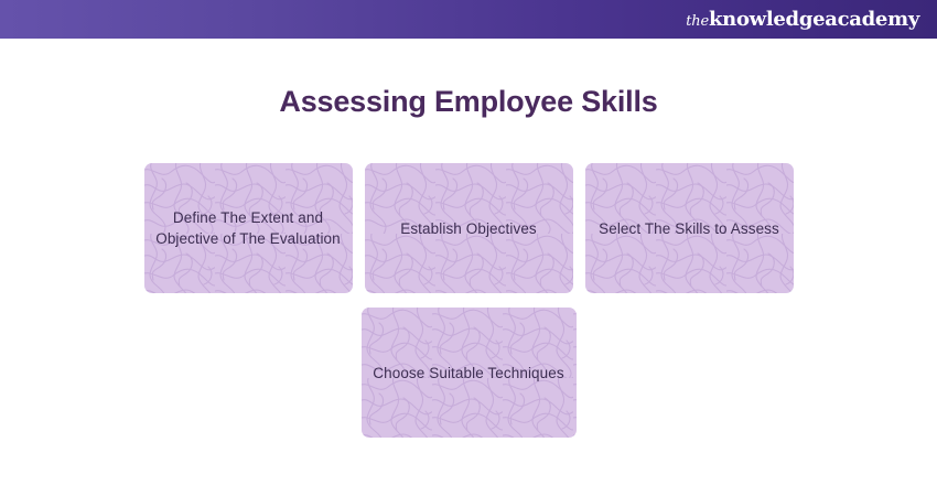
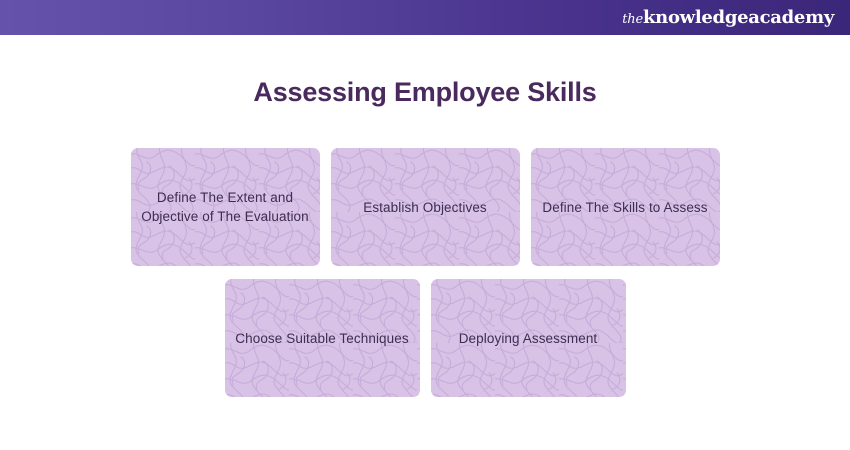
  the
  knowledgeacademy
  Assessing Employee Skills
  Define The Extent and Objective of The Evaluation
  Establish Objectives
- Select The Skills to Assess
+ Define The Skills to Assess
  Choose Suitable Techniques
+ Deploying Assessment
